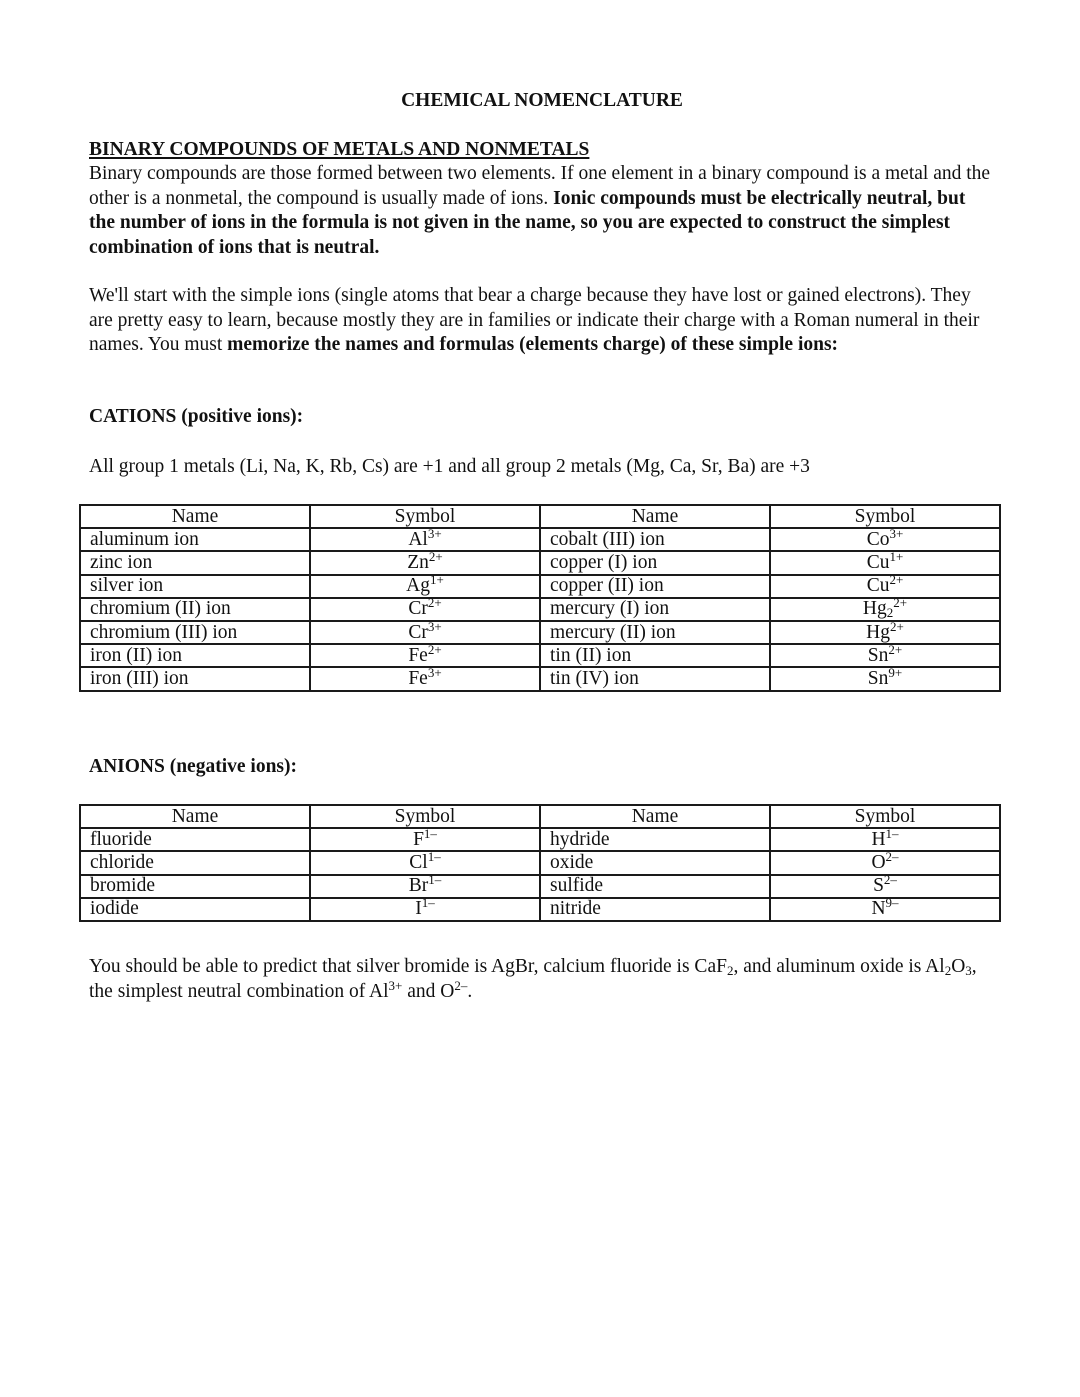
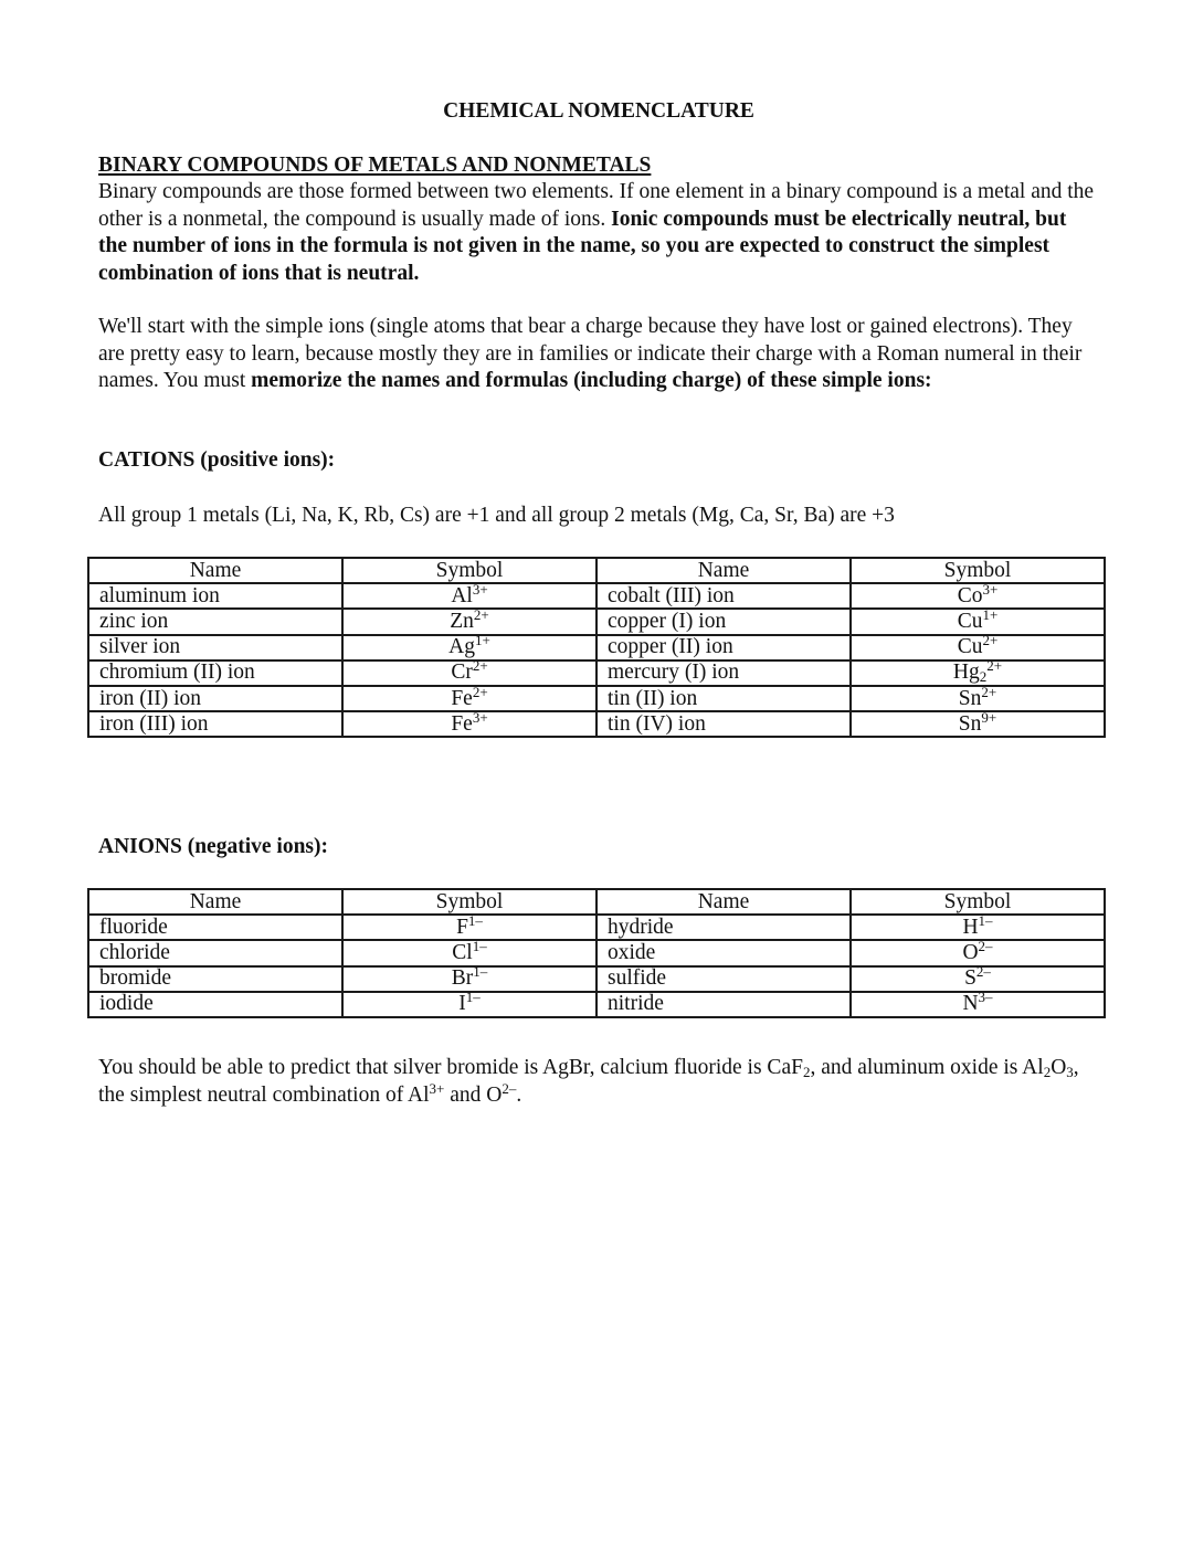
  CHEMICAL NOMENCLATURE
  BINARY COMPOUNDS OF METALS AND NONMETALS
  Binary compounds are those formed between two elements. If one element in a binary compound is a metal and the other is a nonmetal, the compound is usually made of ions. Ionic compounds must be electrically neutral, but the number of ions in the formula is not given in the name, so you are expected to construct the simplest combination of ions that is neutral.
- We'll start with the simple ions (single atoms that bear a charge because they have lost or gained electrons). They are pretty easy to learn, because mostly they are in families or indicate their charge with a Roman numeral in their names. You must memorize the names and formulas (elements charge) of these simple ions:
+ We'll start with the simple ions (single atoms that bear a charge because they have lost or gained electrons). They are pretty easy to learn, because mostly they are in families or indicate their charge with a Roman numeral in their names. You must memorize the names and formulas (including charge) of these simple ions:
  CATIONS (positive ions):
  All group 1 metals (Li, Na, K, Rb, Cs) are +1 and all group 2 metals (Mg, Ca, Sr, Ba) are +3
  Name	Symbol	Name	Symbol
  aluminum ion	Al3+	cobalt (III) ion	Co3+
  zinc ion	Zn2+	copper (I) ion	Cu1+
  silver ion	Ag1+	copper (II) ion	Cu2+
  chromium (II) ion	Cr2+	mercury (I) ion	Hg22+
- chromium (III) ion	Cr3+	mercury (II) ion	Hg2+
  iron (II) ion	Fe2+	tin (II) ion	Sn2+
  iron (III) ion	Fe3+	tin (IV) ion	Sn9+
  ANIONS (negative ions):
  Name	Symbol	Name	Symbol
  fluoride	F1–	hydride	H1–
  chloride	Cl1–	oxide	O2–
  bromide	Br1–	sulfide	S2–
- iodide	I1–	nitride	N9–
+ iodide	I1–	nitride	N3–
  You should be able to predict that silver bromide is AgBr, calcium fluoride is CaF2, and aluminum oxide is Al2O3, the simplest neutral combination of Al3+ and O2–.
